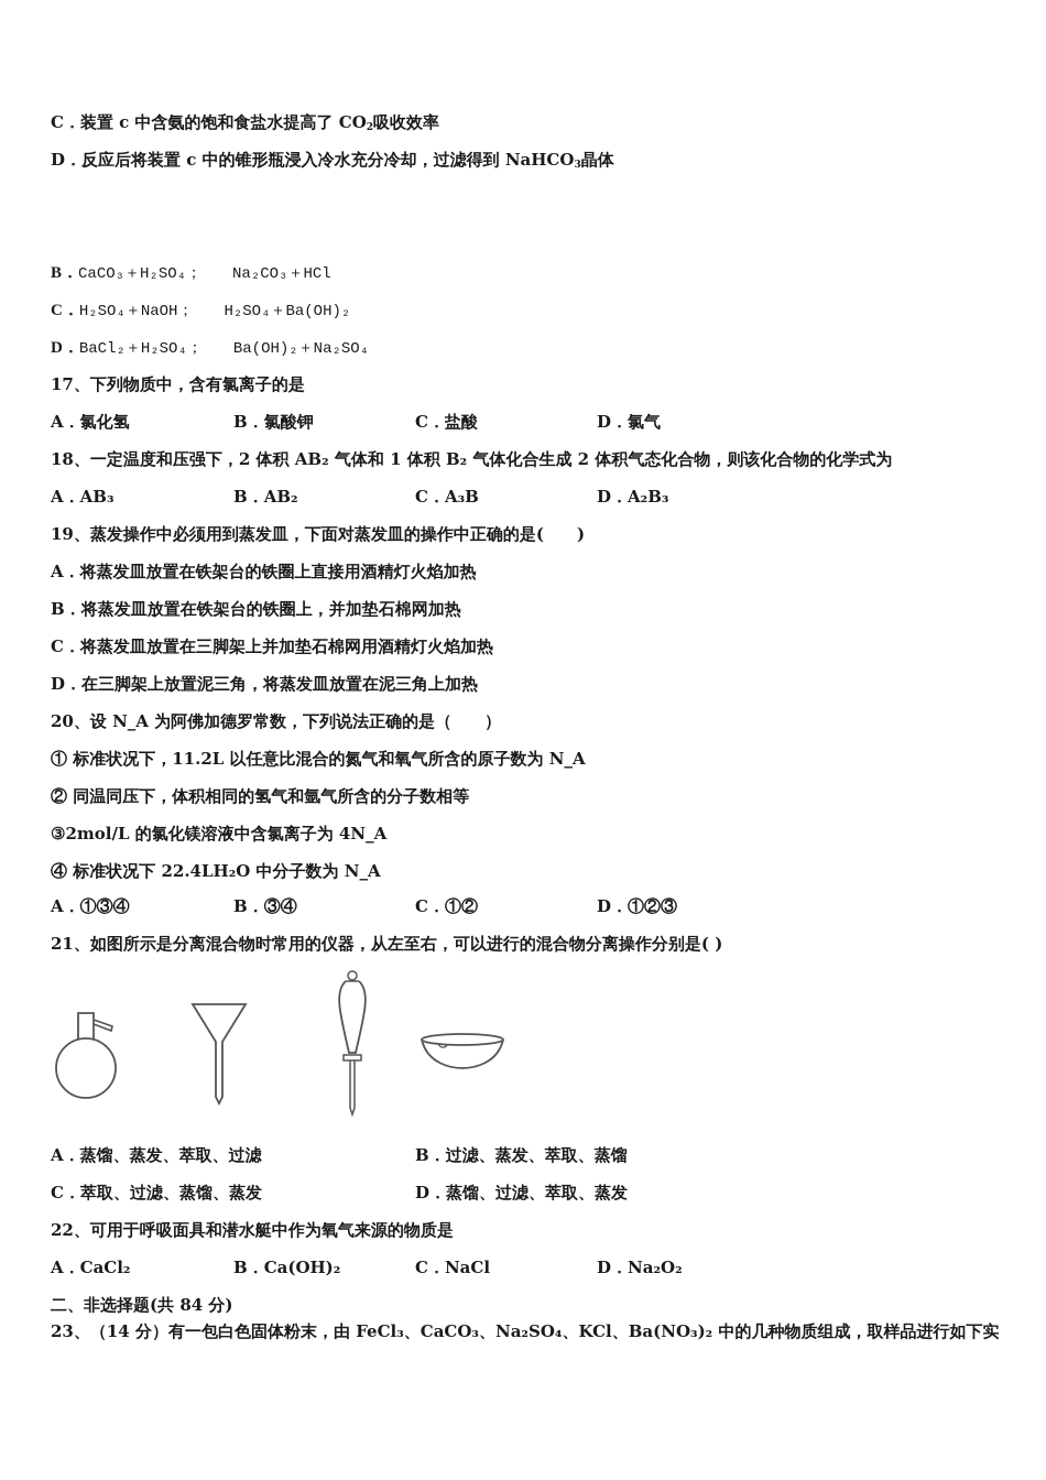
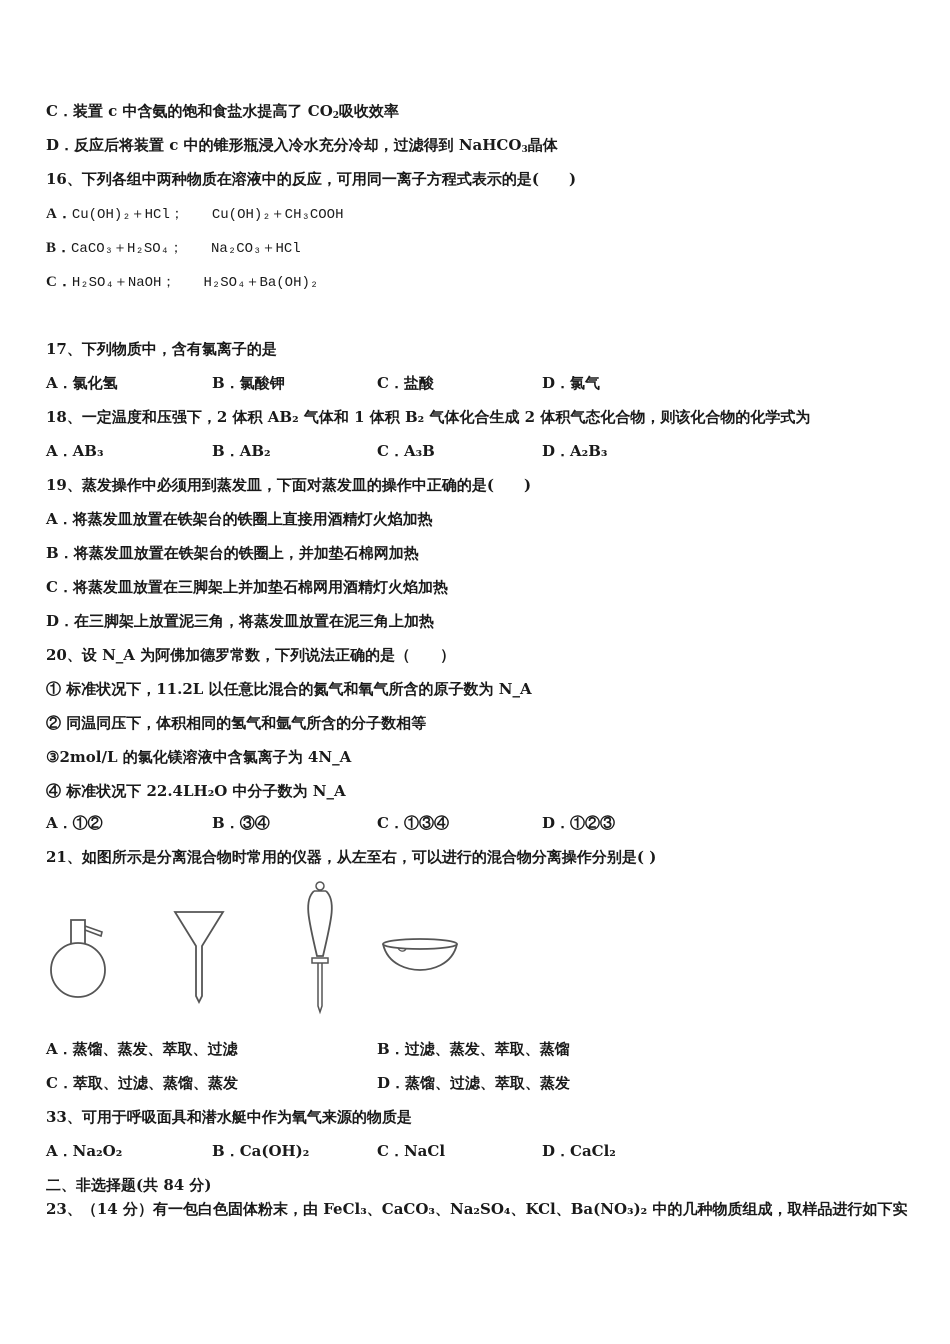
  C．装置 c 中含氨的饱和食盐水提高了 CO2吸收效率
  D．反应后将装置 c 中的锥形瓶浸入冷水充分冷却，过滤得到 NaHCO3晶体
+ 16、下列各组中两种物质在溶液中的反应，可用同一离子方程式表示的是( )
+ A．Cu(OH)₂＋HCl； Cu(OH)₂＋CH₃COOH
  B．CaCO₃＋H₂SO₄； Na₂CO₃＋HCl
  C．H₂SO₄＋NaOH； H₂SO₄＋Ba(OH)₂
- D．BaCl₂＋H₂SO₄； Ba(OH)₂＋Na₂SO₄
  17、下列物质中，含有氯离子的是
  A．氯化氢
  B．氯酸钾
  C．盐酸
  D．氯气
  18、一定温度和压强下，2 体积 AB₂ 气体和 1 体积 B₂ 气体化合生成 2 体积气态化合物，则该化合物的化学式为
  A．AB₃
  B．AB₂
  C．A₃B
  D．A₂B₃
  19、蒸发操作中必须用到蒸发皿，下面对蒸发皿的操作中正确的是( )
  A．将蒸发皿放置在铁架台的铁圈上直接用酒精灯火焰加热
  B．将蒸发皿放置在铁架台的铁圈上，并加垫石棉网加热
  C．将蒸发皿放置在三脚架上并加垫石棉网用酒精灯火焰加热
  D．在三脚架上放置泥三角，将蒸发皿放置在泥三角上加热
  20、设 N_A 为阿佛加德罗常数，下列说法正确的是（ ）
  ① 标准状况下，11.2L 以任意比混合的氮气和氧气所含的原子数为 N_A
  ② 同温同压下，体积相同的氢气和氩气所含的分子数相等
  ③2mol/L 的氯化镁溶液中含氯离子为 4N_A
  ④ 标准状况下 22.4LH₂O 中分子数为 N_A
- A．①③④
+ A．①②
  B．③④
- C．①②
+ C．①③④
  D．①②③
  21、如图所示是分离混合物时常用的仪器，从左至右，可以进行的混合物分离操作分别是( )
  A．蒸馏、蒸发、萃取、过滤
  B．过滤、蒸发、萃取、蒸馏
  C．萃取、过滤、蒸馏、蒸发
  D．蒸馏、过滤、萃取、蒸发
- 22、可用于呼吸面具和潜水艇中作为氧气来源的物质是
+ 33、可用于呼吸面具和潜水艇中作为氧气来源的物质是
- A．CaCl₂
+ A．Na₂O₂
  B．Ca(OH)₂
  C．NaCl
- D．Na₂O₂
+ D．CaCl₂
  二、非选择题(共 84 分)
  23、（14 分）有一包白色固体粉末，由 FeCl₃、CaCO₃、Na₂SO₄、KCl、Ba(NO₃)₂ 中的几种物质组成，取样品进行如下实
